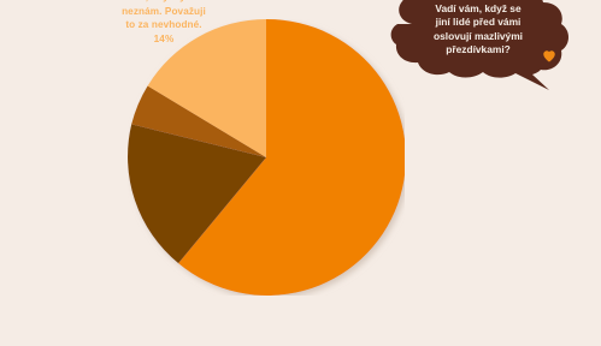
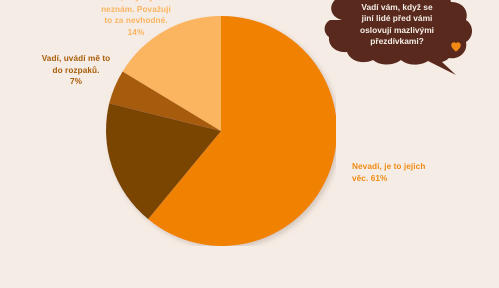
  neznám. Považuji
  to za nevhodné.
  14%
+ Vadí, uvádí mě to
+ do rozpaků.
+ 7%
+ Nevadí, je to jejich
+ věc. 61%
  Vadí vám, když se
  jiní lidé před vámi
  oslovují mazlivými
  přezdívkami?
